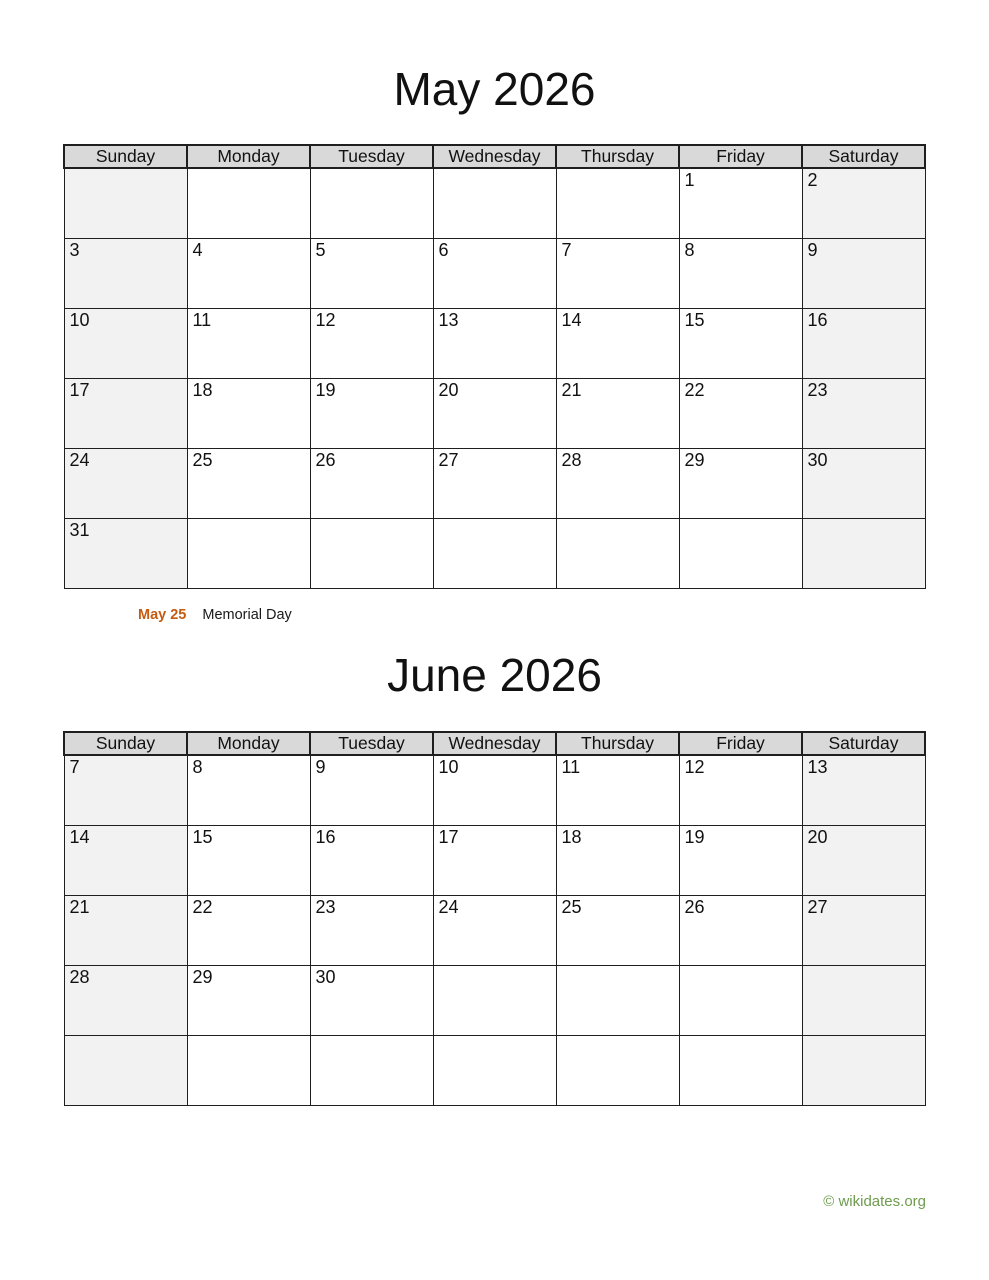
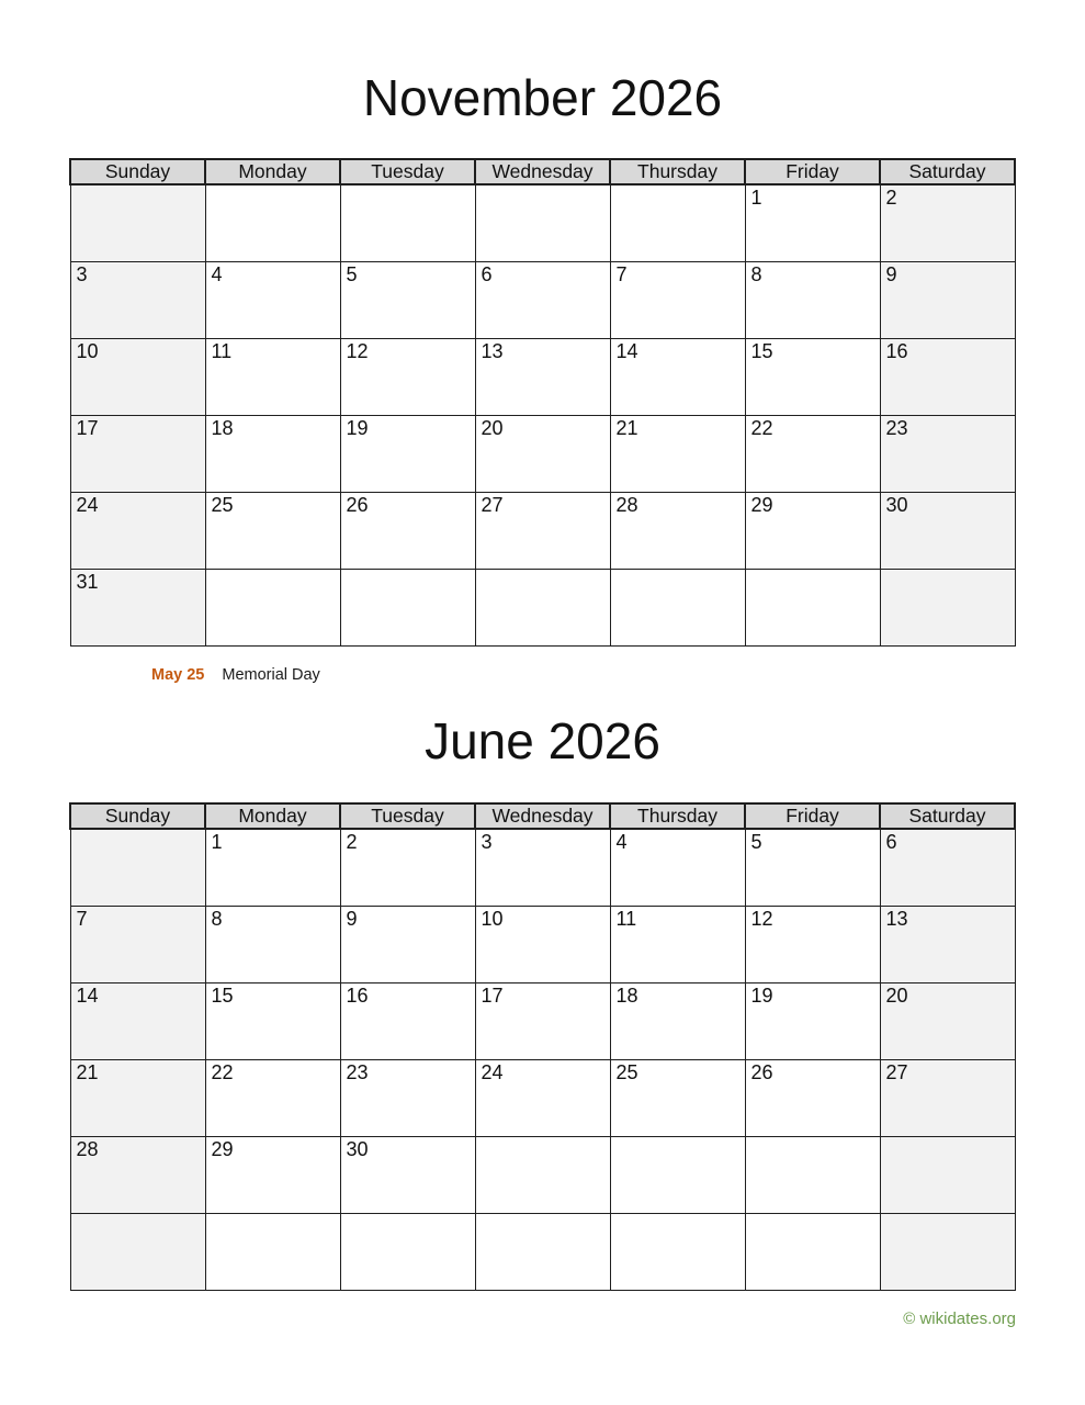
- May 2026
+ November 2026
  Sunday	Monday	Tuesday	Wednesday	Thursday	Friday	Saturday
  					1	2
  3	4	5	6	7	8	9
  10	11	12	13	14	15	16
  17	18	19	20	21	22	23
  24	25	26	27	28	29	30
  31
  May 25 Memorial Day
  June 2026
  Sunday	Monday	Tuesday	Wednesday	Thursday	Friday	Saturday
+ 	1	2	3	4	5	6
  7	8	9	10	11	12	13
  14	15	16	17	18	19	20
  21	22	23	24	25	26	27
  28	29	30
  © wikidates.org
